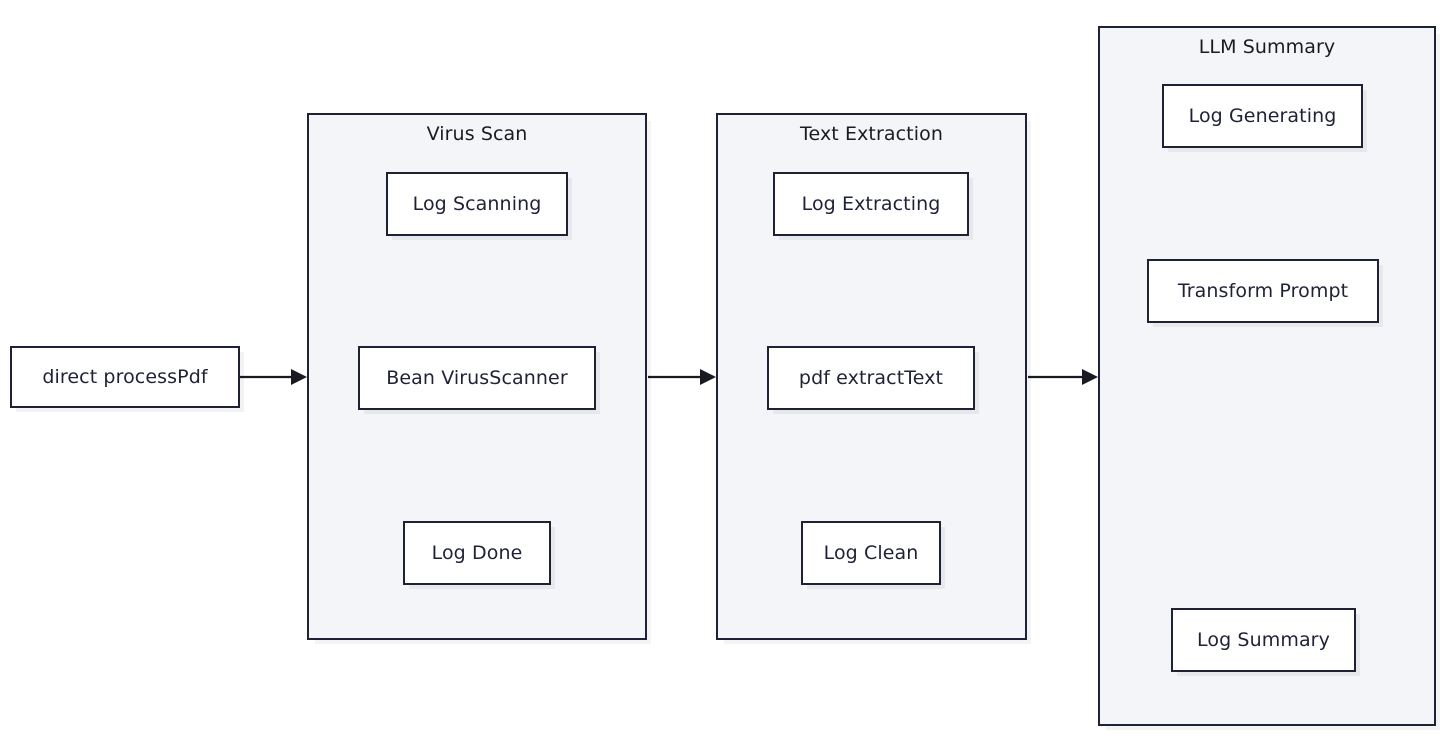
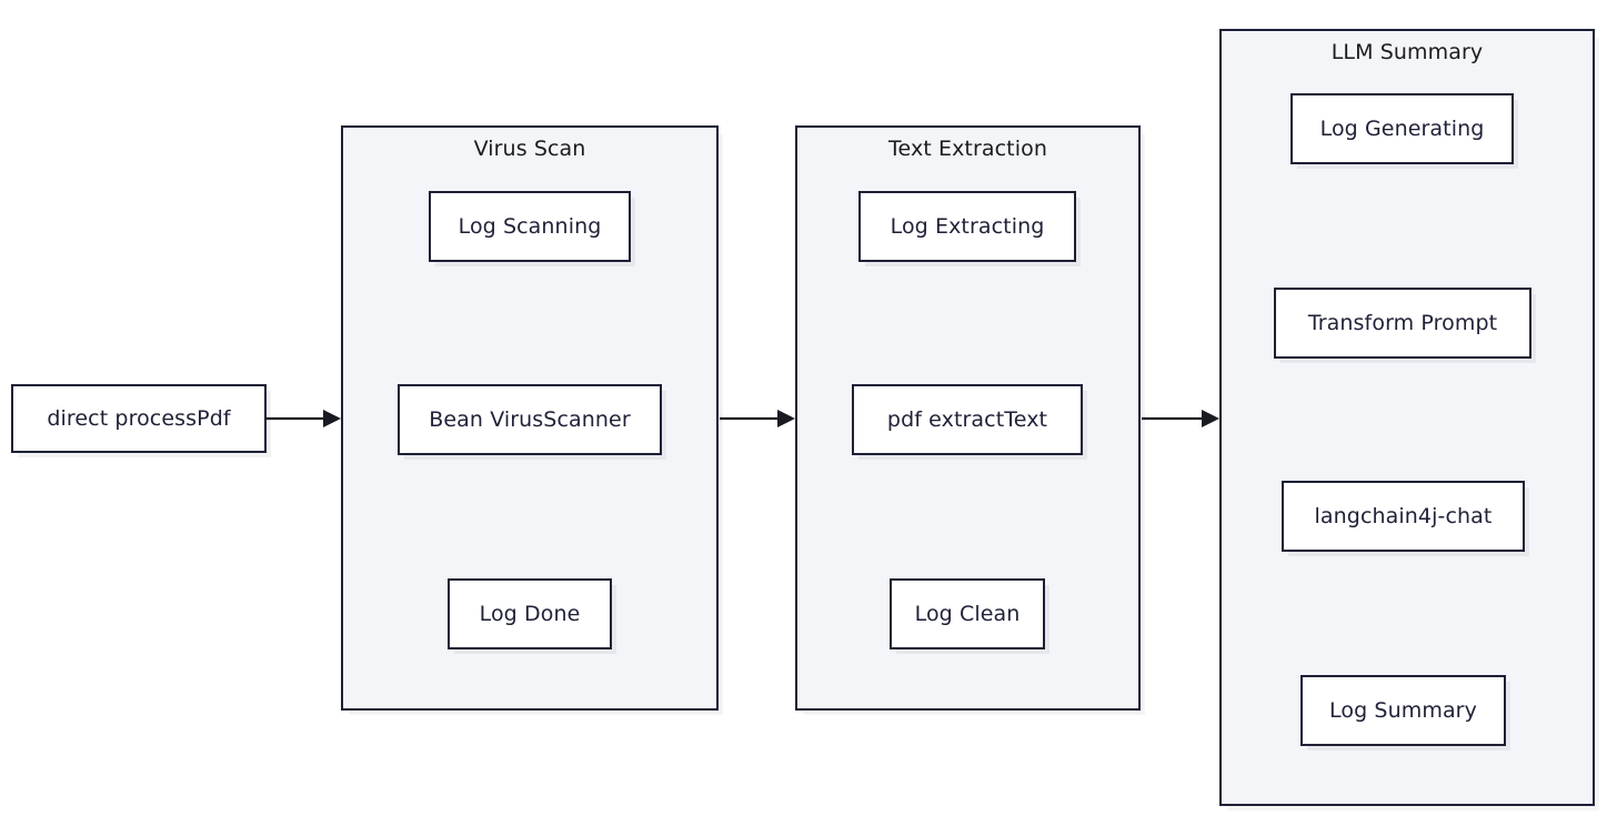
  direct processPdf
  Virus Scan
  Log Scanning
  Bean VirusScanner
  Log Done
  Text Extraction
  Log Extracting
  pdf extractText
  Log Clean
  LLM Summary
  Log Generating
  Transform Prompt
+ langchain4j-chat
  Log Summary
